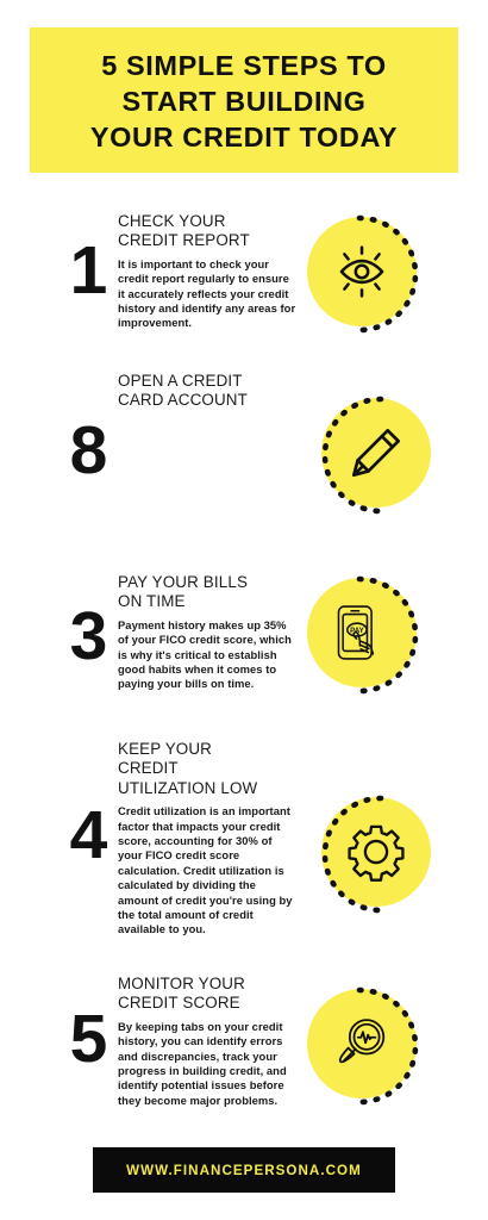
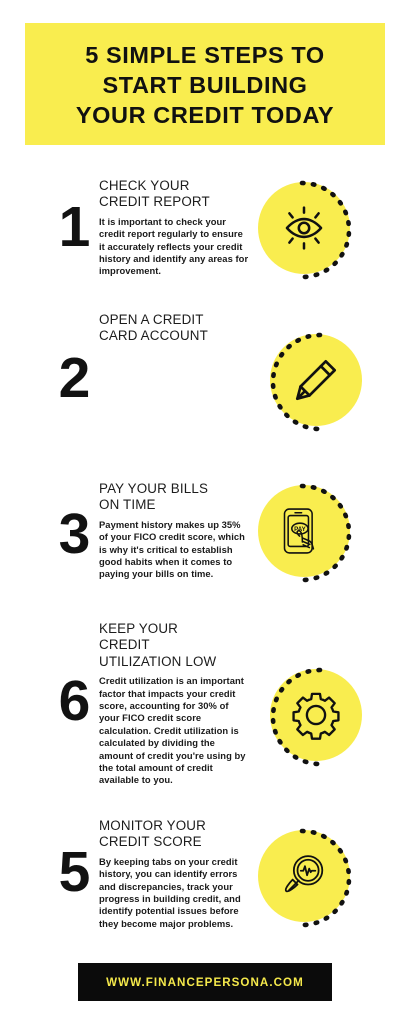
  5 SIMPLE STEPS TO
  START BUILDING
  YOUR CREDIT TODAY
  1
  CHECK YOUR
  CREDIT REPORT
  It is important to check your credit report regularly to ensure it accurately reflects your credit history and identify any areas for improvement.
- 8
+ 2
  OPEN A CREDIT
  CARD ACCOUNT
  3
  PAY YOUR BILLS
  ON TIME
  Payment history makes up 35% of your FICO credit score, which is why it's critical to establish good habits when it comes to paying your bills on time.
- 4
+ 6
  KEEP YOUR
  CREDIT
  UTILIZATION LOW
  Credit utilization is an important factor that impacts your credit score, accounting for 30% of your FICO credit score calculation. Credit utilization is calculated by dividing the amount of credit you're using by the total amount of credit available to you.
  5
  MONITOR YOUR
  CREDIT SCORE
  By keeping tabs on your credit history, you can identify errors and discrepancies, track your progress in building credit, and identify potential issues before they become major problems.
  WWW.FINANCEPERSONA.COM
